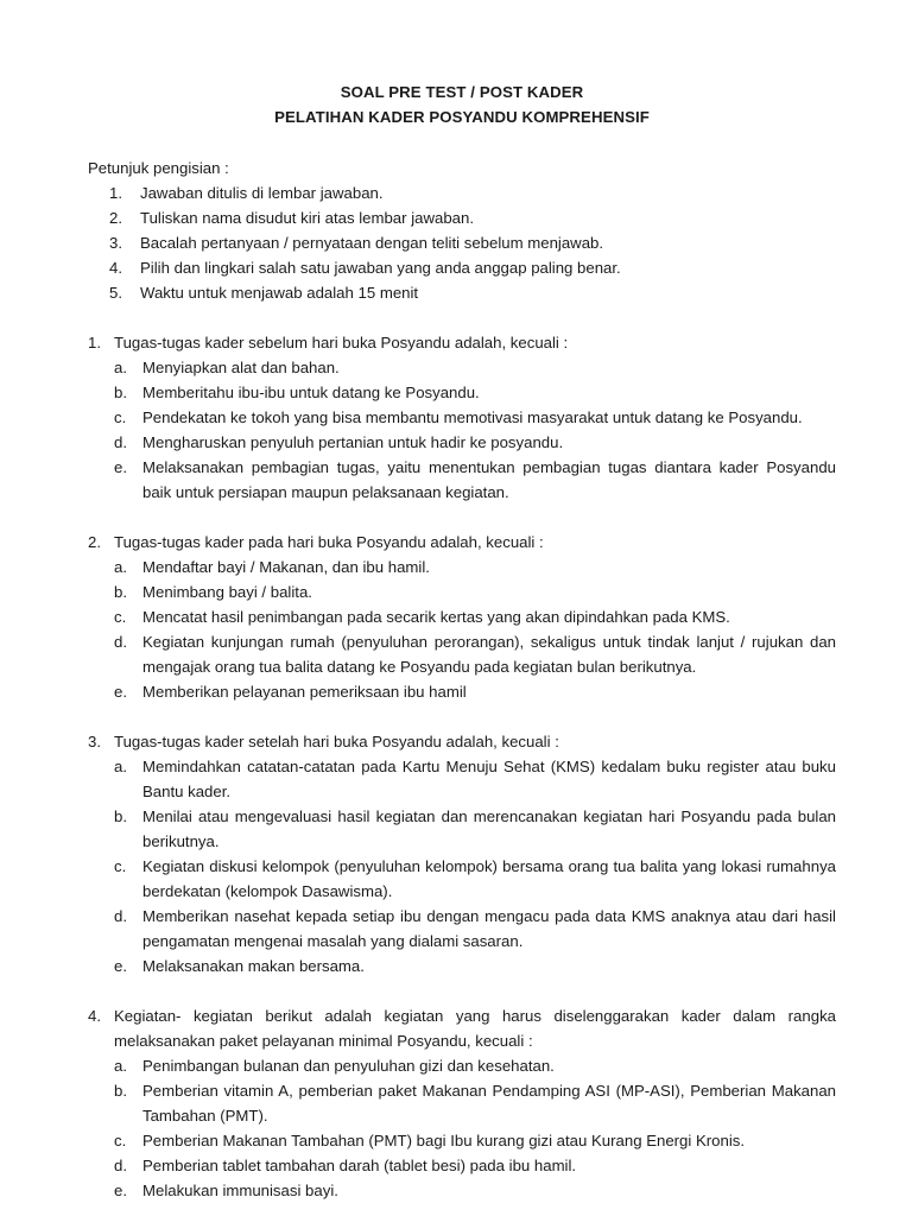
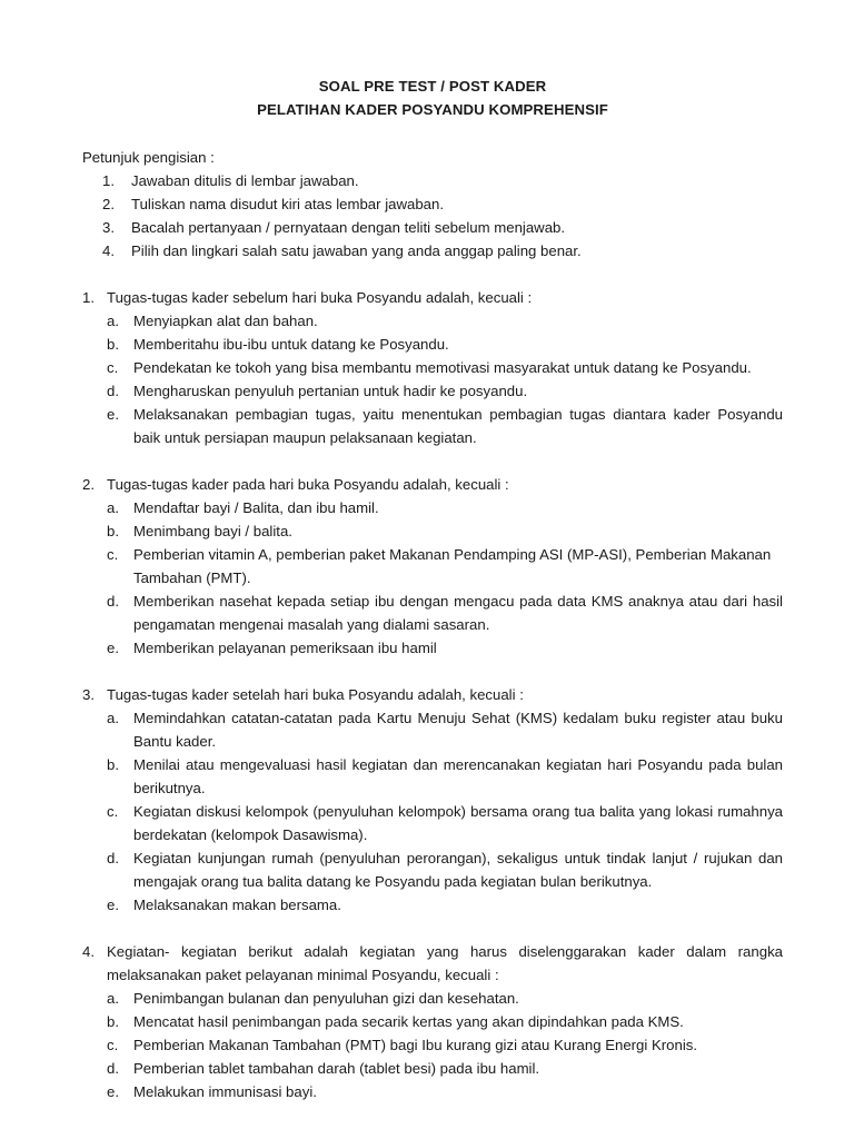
  SOAL PRE TEST / POST KADER
  PELATIHAN KADER POSYANDU KOMPREHENSIF
  Petunjuk pengisian :
  1.
  Jawaban ditulis di lembar jawaban.
  2.
  Tuliskan nama disudut kiri atas lembar jawaban.
  3.
  Bacalah pertanyaan / pernyataan dengan teliti sebelum menjawab.
  4.
  Pilih dan lingkari salah satu jawaban yang anda anggap paling benar.
- 5.
- Waktu untuk menjawab adalah 15 menit
  1.
  Tugas-tugas kader sebelum hari buka Posyandu adalah, kecuali :
  a.
  Menyiapkan alat dan bahan.
  b.
  Memberitahu ibu-ibu untuk datang ke Posyandu.
  c.
  Pendekatan ke tokoh yang bisa membantu memotivasi masyarakat untuk datang ke Posyandu.
  d.
  Mengharuskan penyuluh pertanian untuk hadir ke posyandu.
  e.
  Melaksanakan pembagian tugas, yaitu menentukan pembagian tugas diantara kader Posyandu baik untuk persiapan maupun pelaksanaan kegiatan.
  2.
  Tugas-tugas kader pada hari buka Posyandu adalah, kecuali :
  a.
- Mendaftar bayi / Makanan, dan ibu hamil.
+ Mendaftar bayi / Balita, dan ibu hamil.
  b.
  Menimbang bayi / balita.
  c.
- Mencatat hasil penimbangan pada secarik kertas yang akan dipindahkan pada KMS.
+ Pemberian vitamin A, pemberian paket Makanan Pendamping ASI (MP-ASI), Pemberian Makanan Tambahan (PMT).
  d.
- Kegiatan kunjungan rumah (penyuluhan perorangan), sekaligus untuk tindak lanjut / rujukan dan mengajak orang tua balita datang ke Posyandu pada kegiatan bulan berikutnya.
+ Memberikan nasehat kepada setiap ibu dengan mengacu pada data KMS anaknya atau dari hasil pengamatan mengenai masalah yang dialami sasaran.
  e.
  Memberikan pelayanan pemeriksaan ibu hamil
  3.
  Tugas-tugas kader setelah hari buka Posyandu adalah, kecuali :
  a.
  Memindahkan catatan-catatan pada Kartu Menuju Sehat (KMS) kedalam buku register atau buku Bantu kader.
  b.
  Menilai atau mengevaluasi hasil kegiatan dan merencanakan kegiatan hari Posyandu pada bulan berikutnya.
  c.
  Kegiatan diskusi kelompok (penyuluhan kelompok) bersama orang tua balita yang lokasi rumahnya berdekatan (kelompok Dasawisma).
  d.
- Memberikan nasehat kepada setiap ibu dengan mengacu pada data KMS anaknya atau dari hasil pengamatan mengenai masalah yang dialami sasaran.
+ Kegiatan kunjungan rumah (penyuluhan perorangan), sekaligus untuk tindak lanjut / rujukan dan mengajak orang tua balita datang ke Posyandu pada kegiatan bulan berikutnya.
  e.
  Melaksanakan makan bersama.
  4.
  Kegiatan- kegiatan berikut adalah kegiatan yang harus diselenggarakan kader dalam rangka melaksanakan paket pelayanan minimal Posyandu, kecuali :
  a.
  Penimbangan bulanan dan penyuluhan gizi dan kesehatan.
  b.
- Pemberian vitamin A, pemberian paket Makanan Pendamping ASI (MP-ASI), Pemberian Makanan Tambahan (PMT).
+ Mencatat hasil penimbangan pada secarik kertas yang akan dipindahkan pada KMS.
  c.
  Pemberian Makanan Tambahan (PMT) bagi Ibu kurang gizi atau Kurang Energi Kronis.
  d.
  Pemberian tablet tambahan darah (tablet besi) pada ibu hamil.
  e.
  Melakukan immunisasi bayi.
